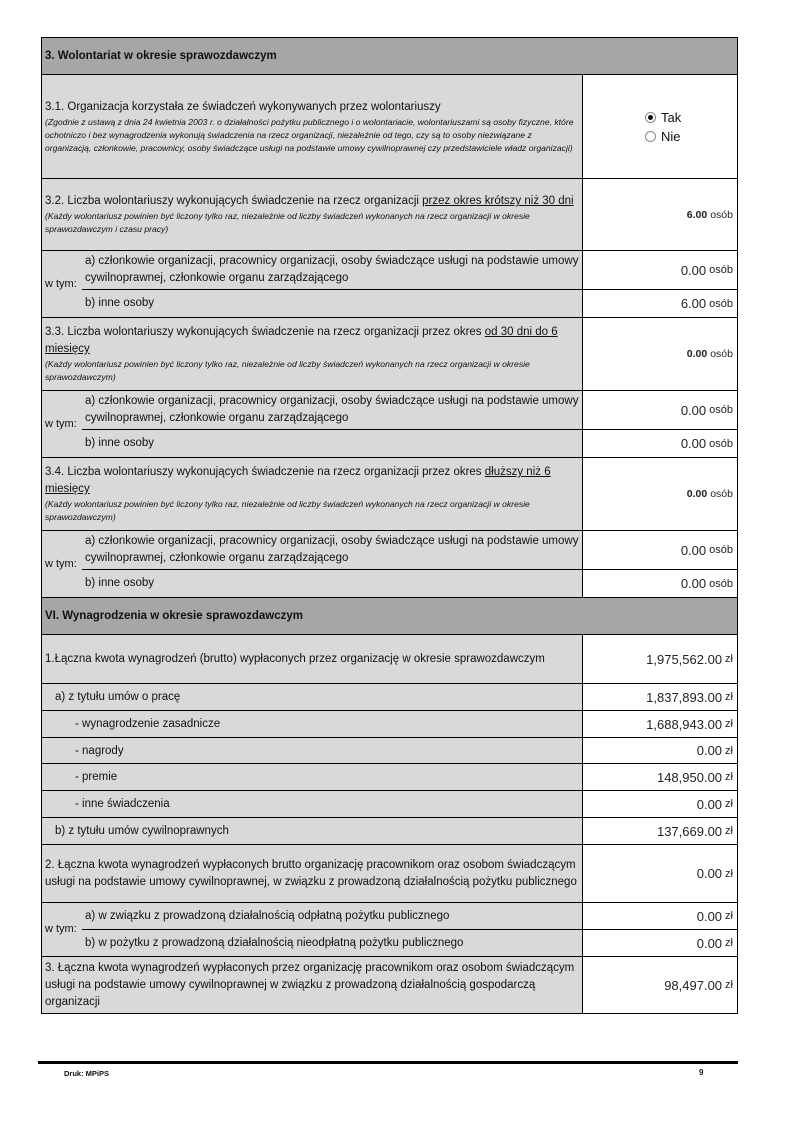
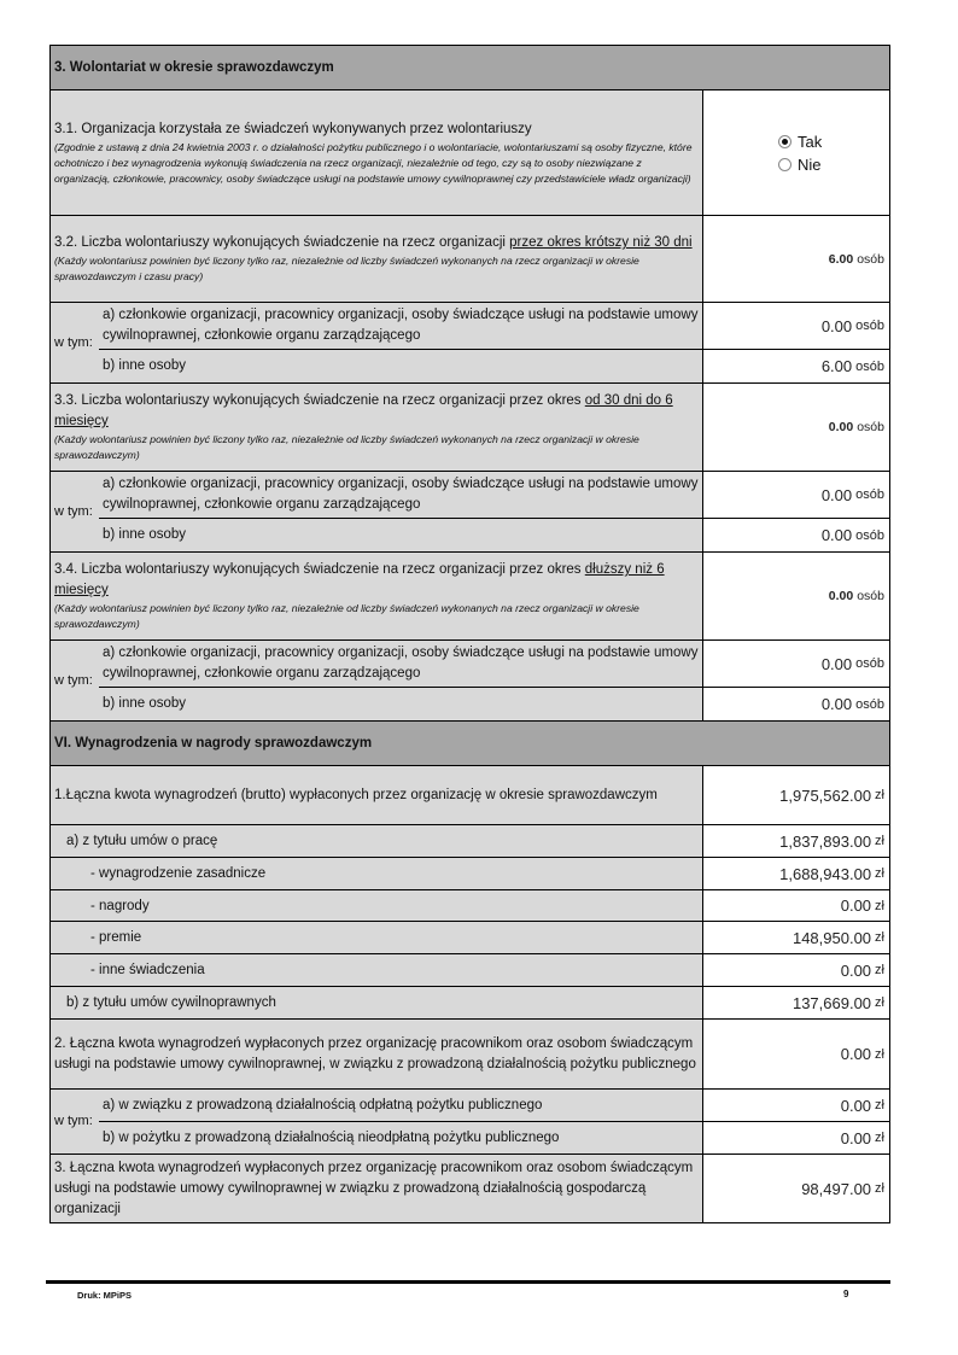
  3. Wolontariat w okresie sprawozdawczym
  3.1. Organizacja korzystała ze świadczeń wykonywanych przez wolontariuszy
  (Zgodnie z ustawą z dnia 24 kwietnia 2003 r. o działalności pożytku publicznego i o wolontariacie, wolontariuszami są osoby fizyczne, które ochotniczo i bez wynagrodzenia wykonują świadczenia na rzecz organizacji, niezależnie od tego, czy są to osoby niezwiązane z organizacją, członkowie, pracownicy, osoby świadczące usługi na podstawie umowy cywilnoprawnej czy przedstawiciele władz organizacji)
  Tak
  Nie
  3.2. Liczba wolontariuszy wykonujących świadczenie na rzecz organizacji przez okres krótszy niż 30 dni
  (Każdy wolontariusz powinien być liczony tylko raz, niezależnie od liczby świadczeń wykonanych na rzecz organizacji w okresie sprawozdawczym i czasu pracy)
  6.00
  osób
  w tym:
  a) członkowie organizacji, pracownicy organizacji, osoby świadczące usługi na podstawie umowy cywilnoprawnej, członkowie organu zarządzającego
  0.00
  osób
  b) inne osoby
  6.00
  osób
  3.3. Liczba wolontariuszy wykonujących świadczenie na rzecz organizacji przez okres od 30 dni do 6 miesięcy
  (Każdy wolontariusz powinien być liczony tylko raz, niezależnie od liczby świadczeń wykonanych na rzecz organizacji w okresie sprawozdawczym)
  0.00
  osób
  w tym:
  a) członkowie organizacji, pracownicy organizacji, osoby świadczące usługi na podstawie umowy cywilnoprawnej, członkowie organu zarządzającego
  0.00
  osób
  b) inne osoby
  0.00
  osób
  3.4. Liczba wolontariuszy wykonujących świadczenie na rzecz organizacji przez okres dłuższy niż 6 miesięcy
  (Każdy wolontariusz powinien być liczony tylko raz, niezależnie od liczby świadczeń wykonanych na rzecz organizacji w okresie sprawozdawczym)
  0.00
  osób
  w tym:
  a) członkowie organizacji, pracownicy organizacji, osoby świadczące usługi na podstawie umowy cywilnoprawnej, członkowie organu zarządzającego
  0.00
  osób
  b) inne osoby
  0.00
  osób
- VI. Wynagrodzenia w okresie sprawozdawczym
+ VI. Wynagrodzenia w nagrody sprawozdawczym
  1.Łączna kwota wynagrodzeń (brutto) wypłaconych przez organizację w okresie sprawozdawczym
  1,975,562.00
  zł
  a) z tytułu umów o pracę
  1,837,893.00
  zł
  - wynagrodzenie zasadnicze
  1,688,943.00
  zł
  - nagrody
  0.00
  zł
  - premie
  148,950.00
  zł
  - inne świadczenia
  0.00
  zł
  b) z tytułu umów cywilnoprawnych
  137,669.00
  zł
- 2. Łączna kwota wynagrodzeń wypłaconych brutto organizację pracownikom oraz osobom świadczącym usługi na podstawie umowy cywilnoprawnej, w związku z prowadzoną działalnością pożytku publicznego
+ 2. Łączna kwota wynagrodzeń wypłaconych przez organizację pracownikom oraz osobom świadczącym usługi na podstawie umowy cywilnoprawnej, w związku z prowadzoną działalnością pożytku publicznego
  0.00
  zł
  w tym:
  a) w związku z prowadzoną działalnością odpłatną pożytku publicznego
  0.00
  zł
  b) w pożytku z prowadzoną działalnością nieodpłatną pożytku publicznego
  0.00
  zł
  3. Łączna kwota wynagrodzeń wypłaconych przez organizację pracownikom oraz osobom świadczącym usługi na podstawie umowy cywilnoprawnej w związku z prowadzoną działalnością gospodarczą organizacji
  98,497.00
  zł
  Druk: MPiPS
  9
